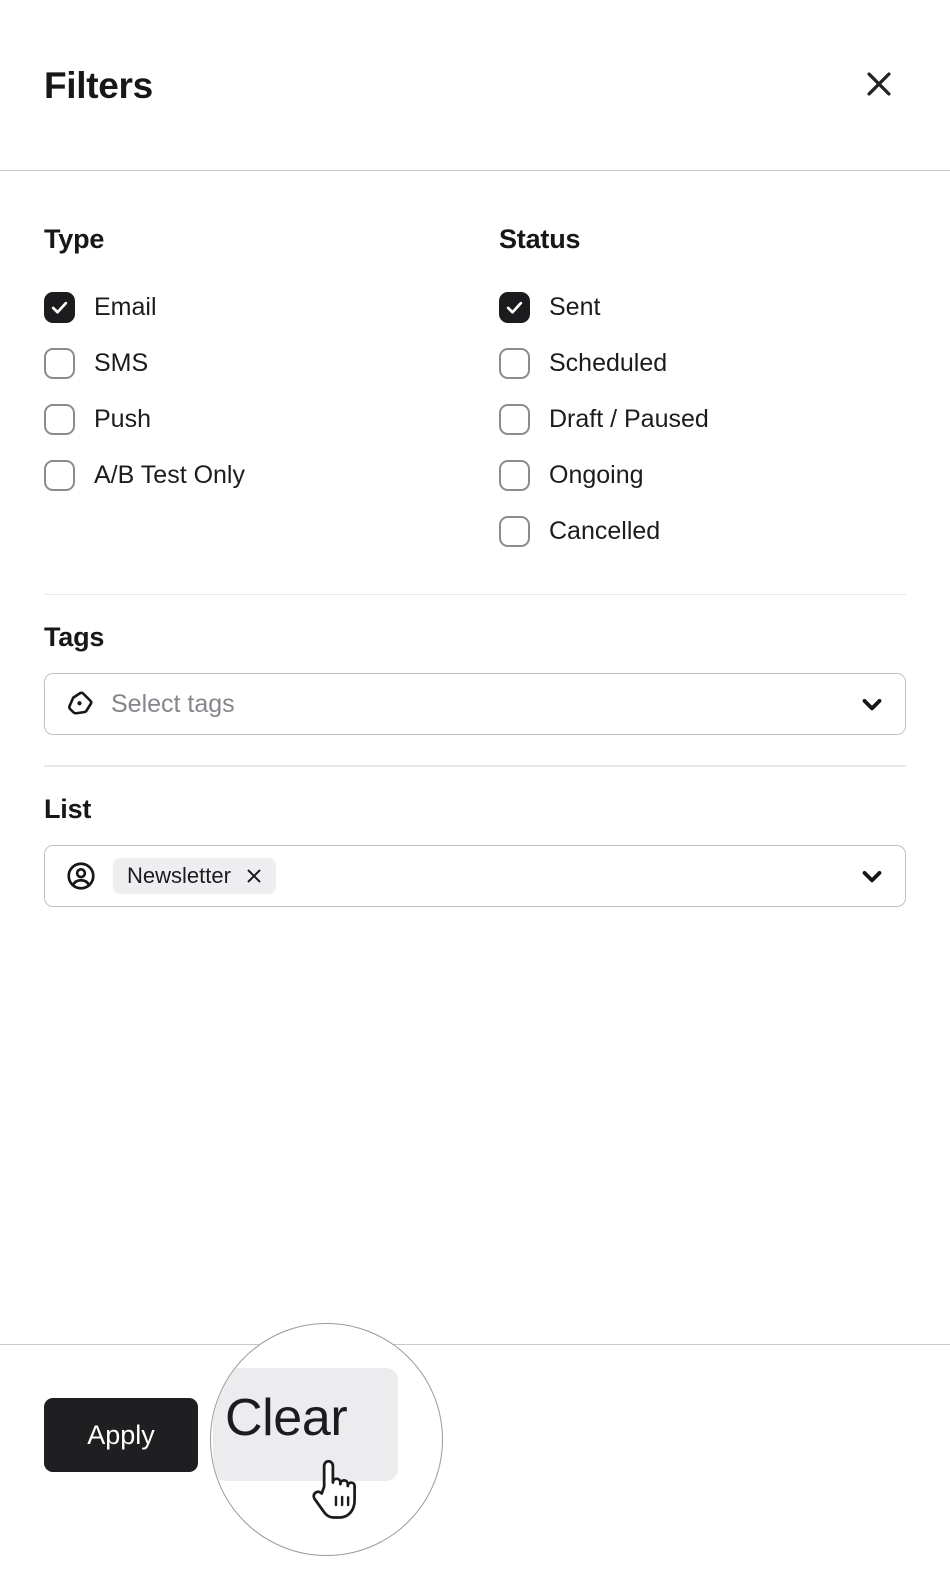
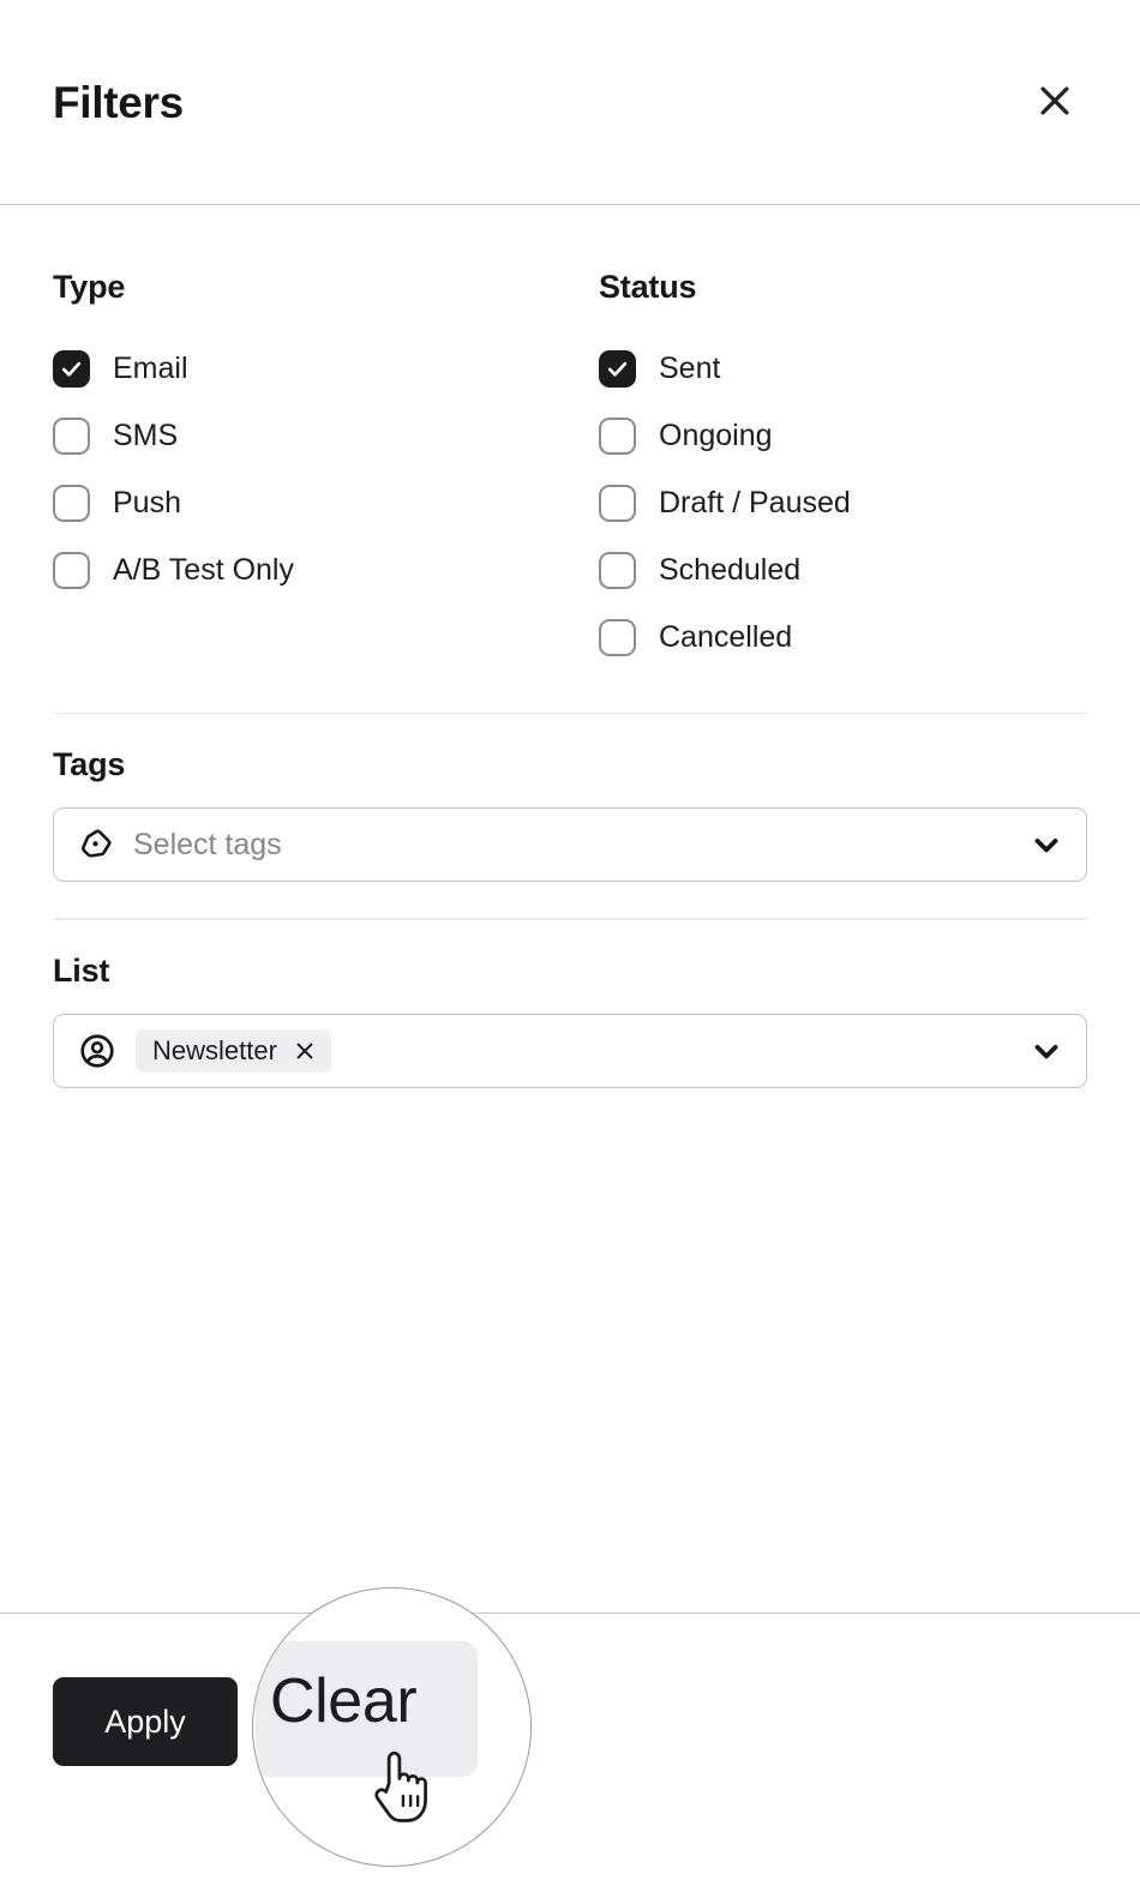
  Filters
  Type
  Email
  SMS
  Push
  A/B Test Only
  Status
  Sent
- Scheduled
+ Ongoing
  Draft / Paused
- Ongoing
+ Scheduled
  Cancelled
  Tags
  Select tags
  List
  Newsletter
  Apply
  Clear
